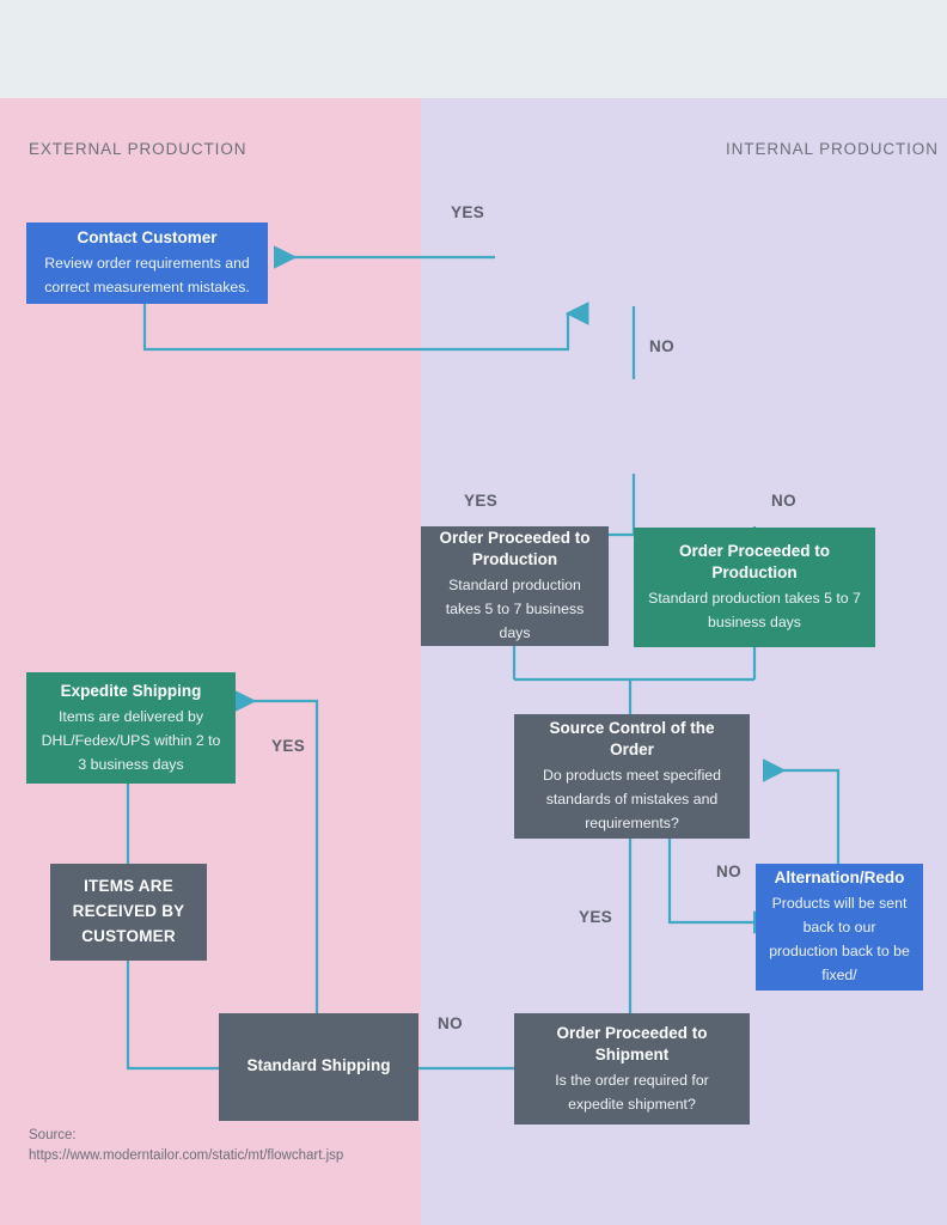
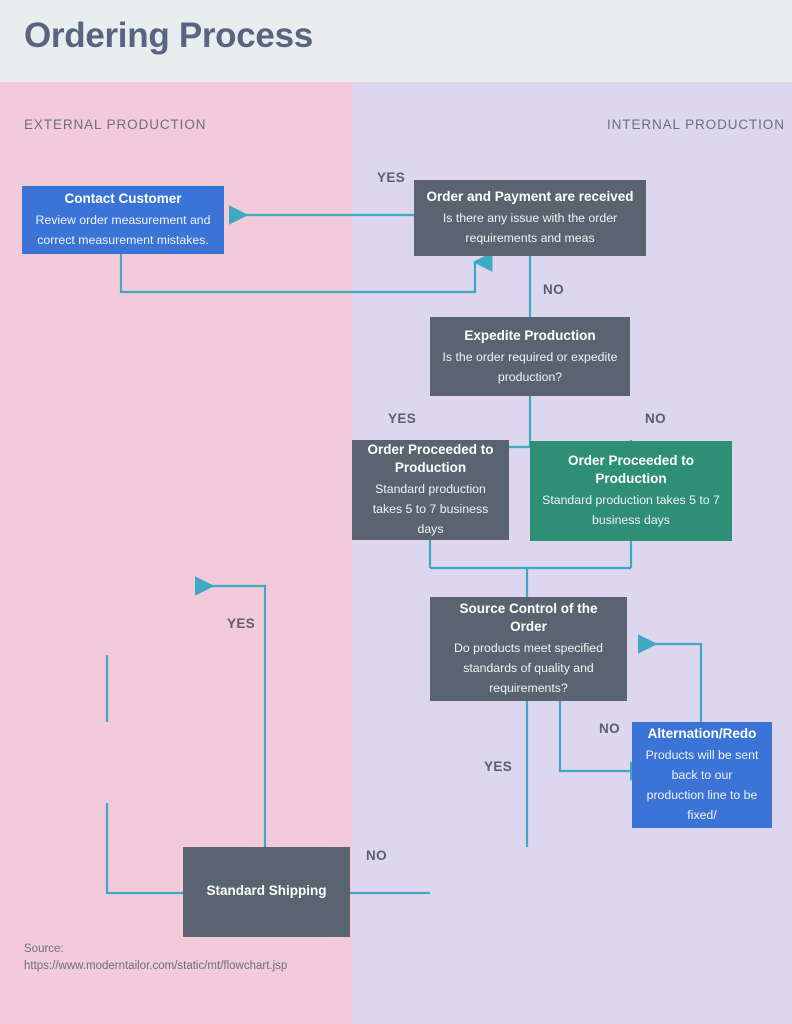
+ Ordering Process
  EXTERNAL PRODUCTION
  INTERNAL PRODUCTION
+ Order and Payment are received
+ Is there any issue with the order requirements and meas
  Contact Customer
- Review order requirements and correct measurement mistakes.
+ Review order measurement and correct measurement mistakes.
+ Expedite Production
+ Is the order required or expedite production?
  Order Proceeded to Production
  Standard production takes 5 to 7 business days
  Order Proceeded to Production
  Standard production takes 5 to 7 business days
  Source Control of the Order
- Do products meet specified standards of mistakes and requirements?
+ Do products meet specified standards of quality and requirements?
  Alternation/Redo
- Products will be sent back to our production back to be fixed/
+ Products will be sent back to our production line to be fixed/
- Order Proceeded to Shipment
- Is the order required for expedite shipment?
  Standard Shipping
- Expedite Shipping
- Items are delivered by DHL/Fedex/UPS within 2 to 3 business days
- ITEMS ARE RECEIVED BY CUSTOMER
  YES
  NO
  YES
  NO
  YES
  NO
  YES
  NO
  Source: https://www.moderntailor.com/static/mt/flowchart.jsp
